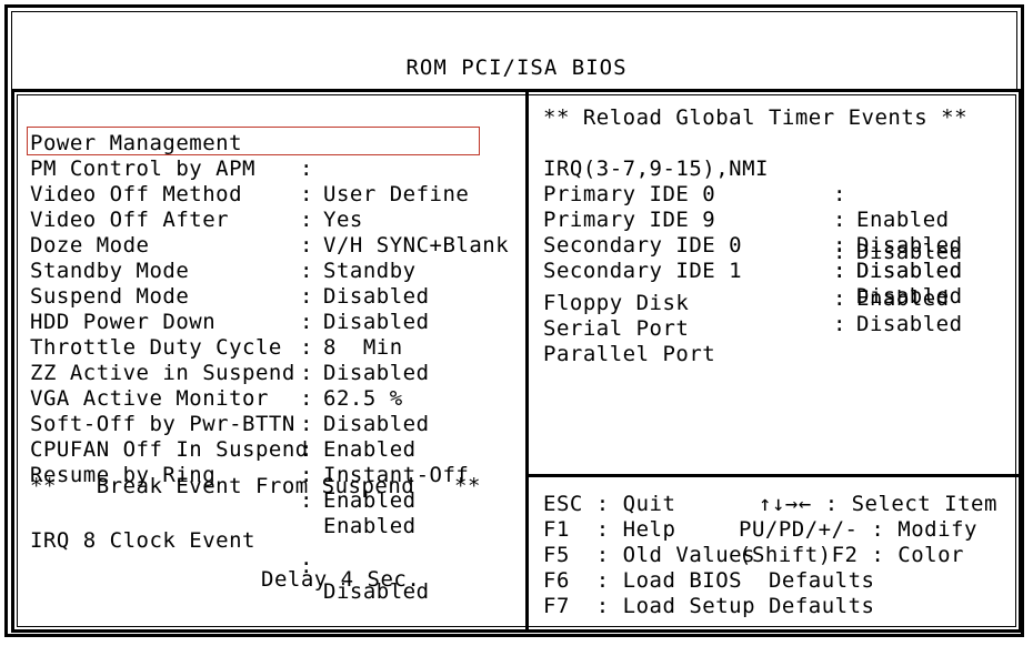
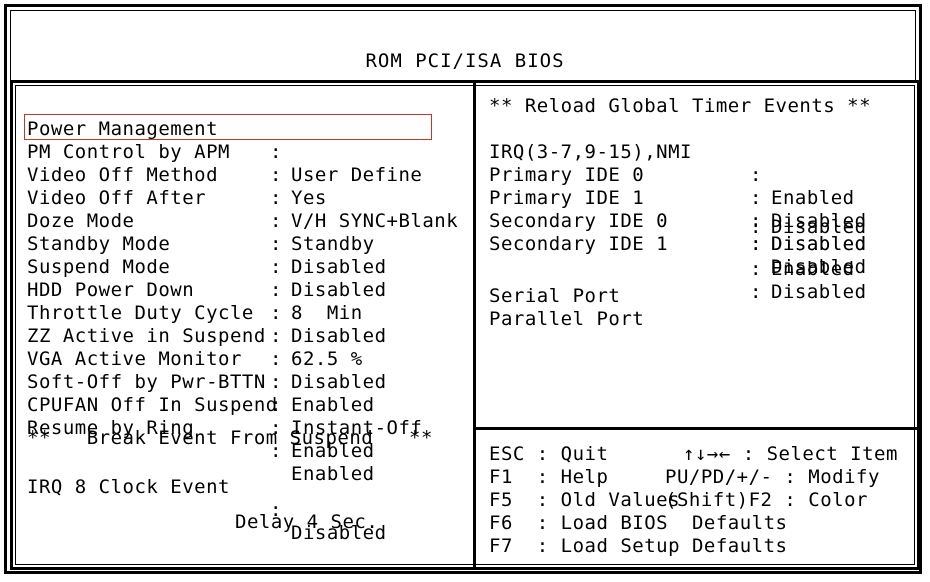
  ROM PCI/ISA BIOS
  Power Management
  :
  User Define
  PM Control by APM
  :
  Yes
  Video Off Method
  :
  V/H SYNC+Blank
  Video Off After
  :
  Standby
  Doze Mode
  :
  Disabled
  Standby Mode
  :
  Disabled
  Suspend Mode
  :
  8 Min
  HDD Power Down
  :
  Disabled
  Throttle Duty Cycle
  :
  62.5 %
  ZZ Active in Suspend
  :
  Disabled
  VGA Active Monitor
  :
  Enabled
  Soft-Off by Pwr-BTTN
  :
  Instant-Off
  CPUFAN Off In Suspend
  :
  Enabled
  Resume by Ring
  :
  Enabled
  ** Break Event From Suspend **
  IRQ 8 Clock Event
  :
  Disabled
  Delay 4 Sec.
  ** Reload Global Timer Events **
  IRQ(3-7,9-15),NMI
  :
  Enabled
  Primary IDE 0
  :
  Disabled
- Primary IDE 9
+ Primary IDE 1
  :
  Disabled
  Secondary IDE 0
  :
  Disabled
  Secondary IDE 1
  :
  Disabled
- Floppy Disk
  Serial Port
  :
  Enabled
  Parallel Port
  :
  Disabled
  ESC : Quit
  ↑↓→← : Select Item
  F1 : Help
  PU/PD/+/- : Modify
  F5 : Old Values
  (Shift)F2 : Color
  F6 : Load BIOS Defaults
  F7 : Load Setup Defaults
